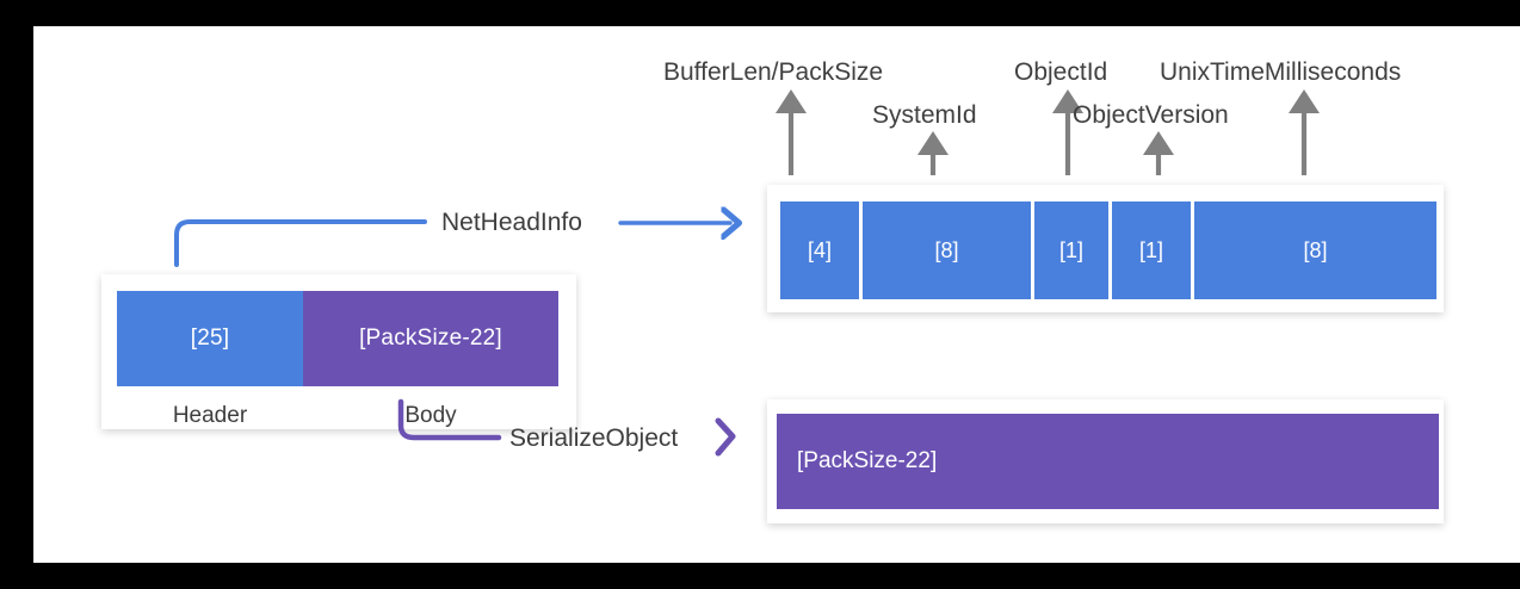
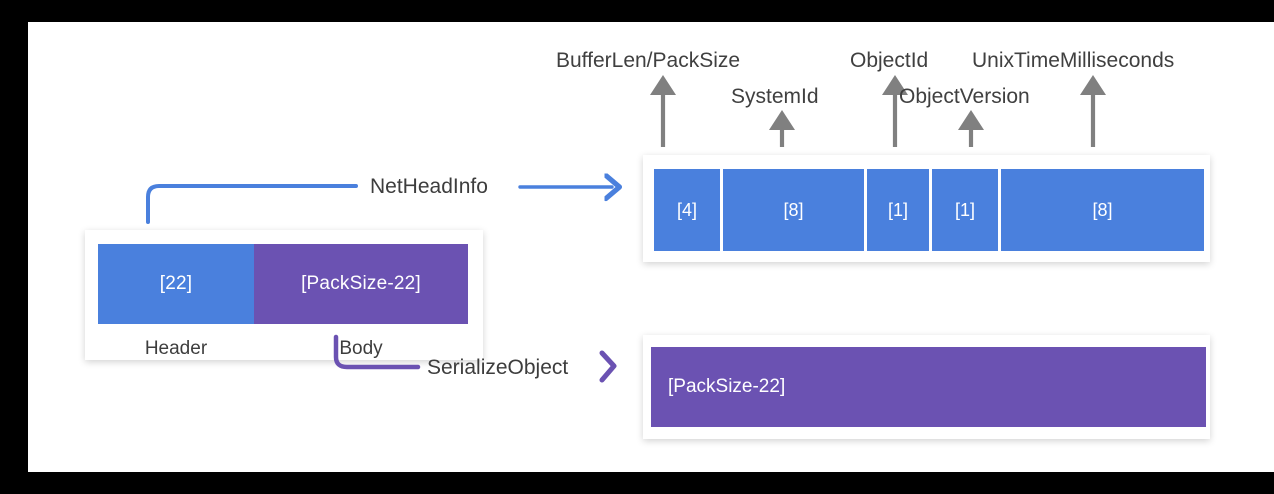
- [25]
+ [22]
  [PackSize-22]
  Header
  Body
  [4]
  [8]
  [1]
  [1]
  [8]
  [PackSize-22]
  NetHeadInfo
  SerializeObject
  BufferLen/PackSize
  SystemId
  ObjectId
  ObjectVersion
  UnixTimeMilliseconds
